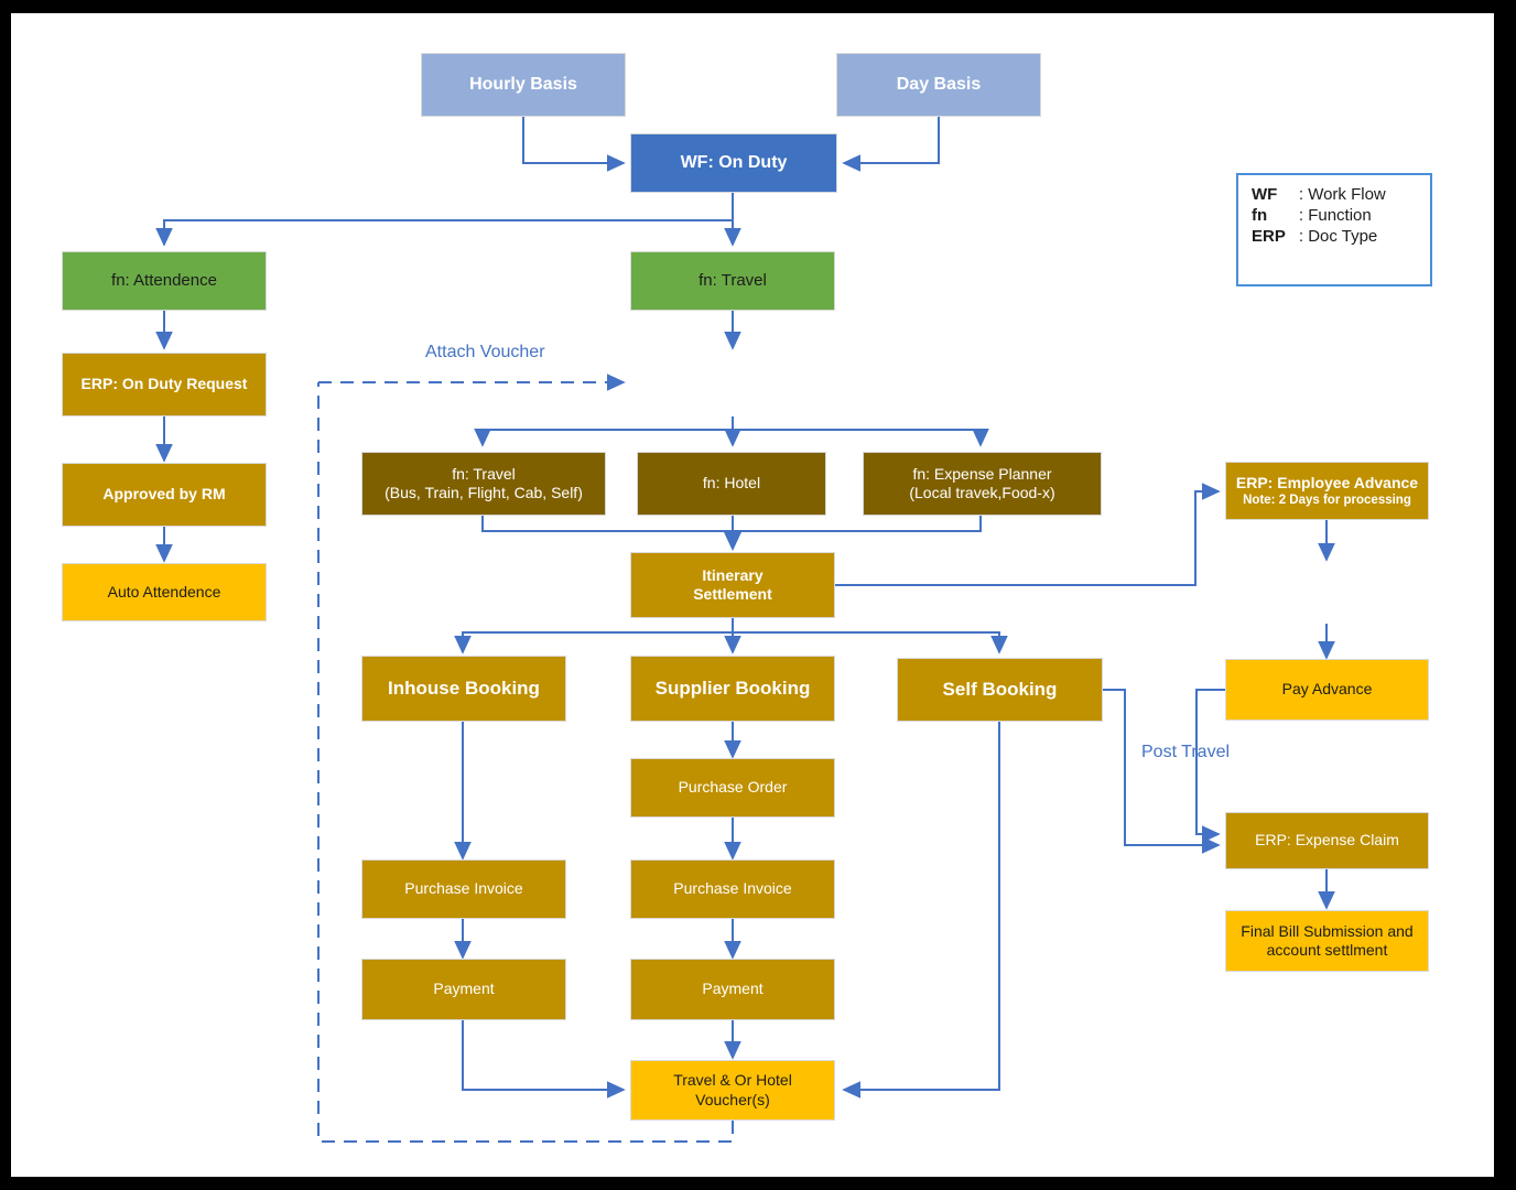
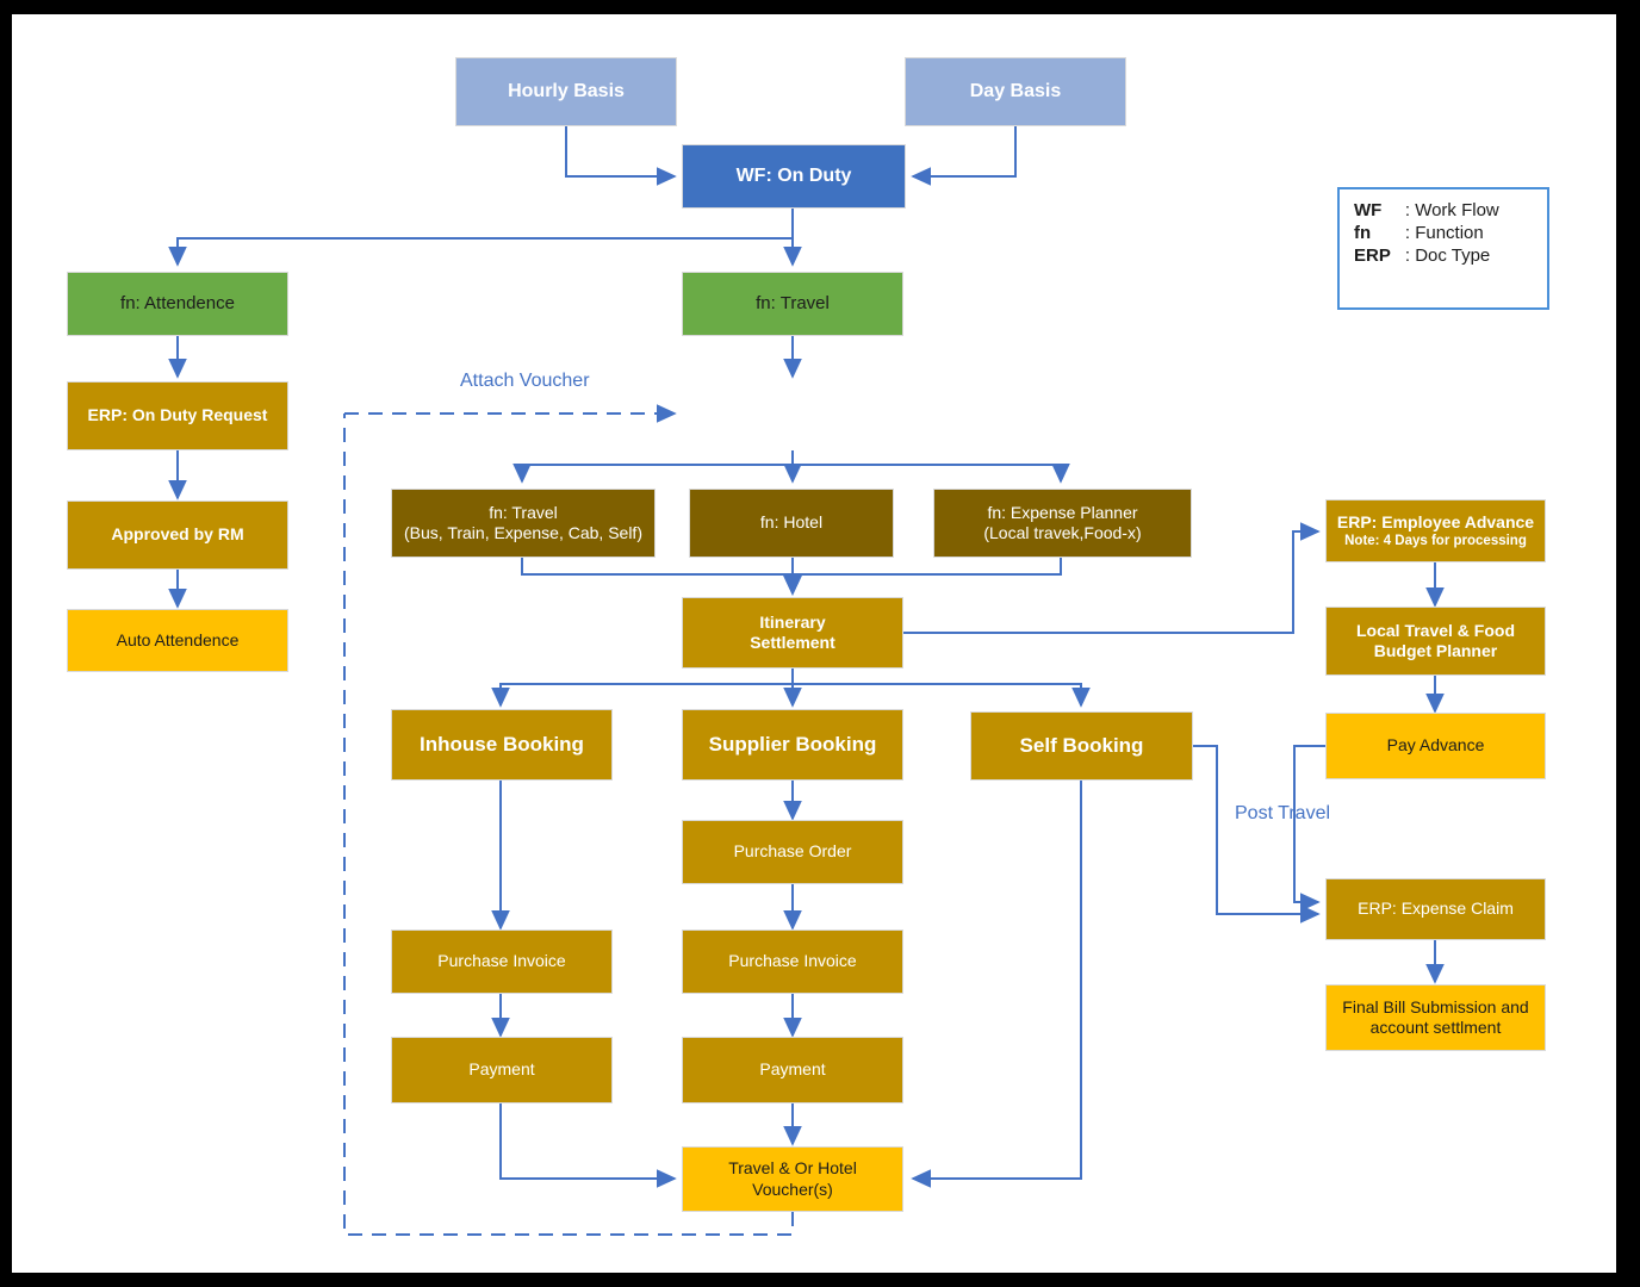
  Hourly Basis
  Day Basis
  WF: On Duty
  WF	: Work Flow
  fn	: Function
  ERP	: Doc Type
  fn: Attendence
  fn: Travel
  ERP: On Duty Request
  Attach Voucher
  Approved by RM
  fn: Travel
- (Bus, Train, Flight, Cab, Self)
+ (Bus, Train, Expense, Cab, Self)
  fn: Hotel
  fn: Expense Planner
  (Local travek,Food-x)
  ERP: Employee Advance
- Note: 2 Days for processing
+ Note: 4 Days for processing
  Auto Attendence
  Itinerary
  Settlement
+ Local Travel & Food
+ Budget Planner
  Inhouse Booking
  Supplier Booking
  Self Booking
  Pay Advance
  Post Travel
  Purchase Order
  ERP: Expense Claim
  Purchase Invoice
  Purchase Invoice
  Final Bill Submission and
  account settlment
  Payment
  Payment
  Travel & Or Hotel
  Voucher(s)
